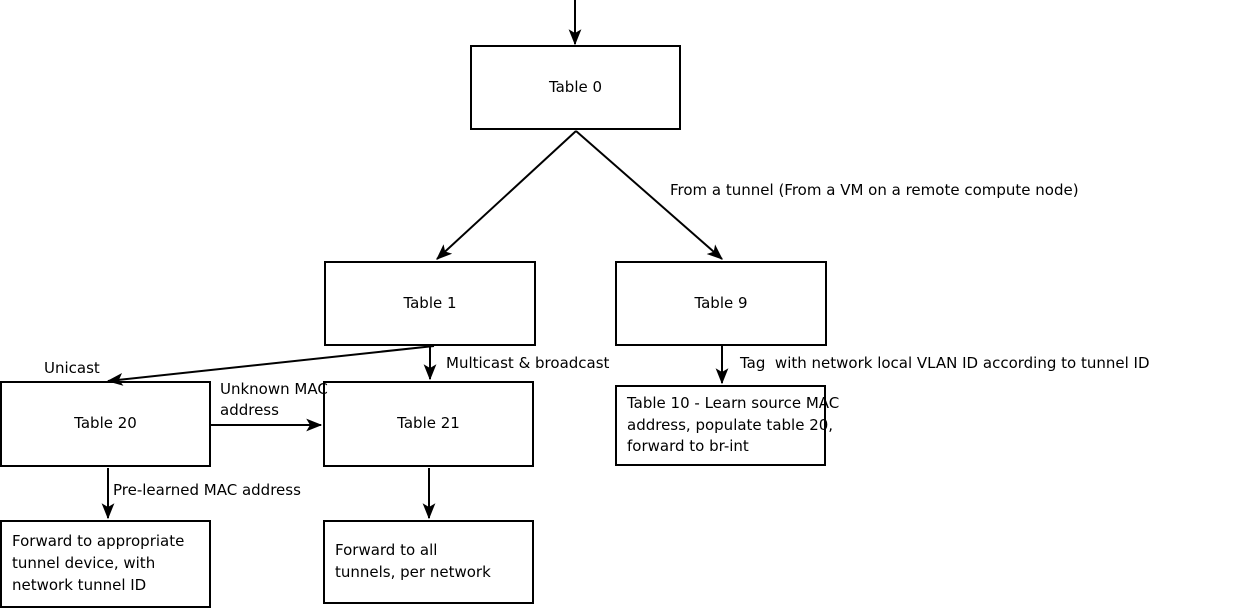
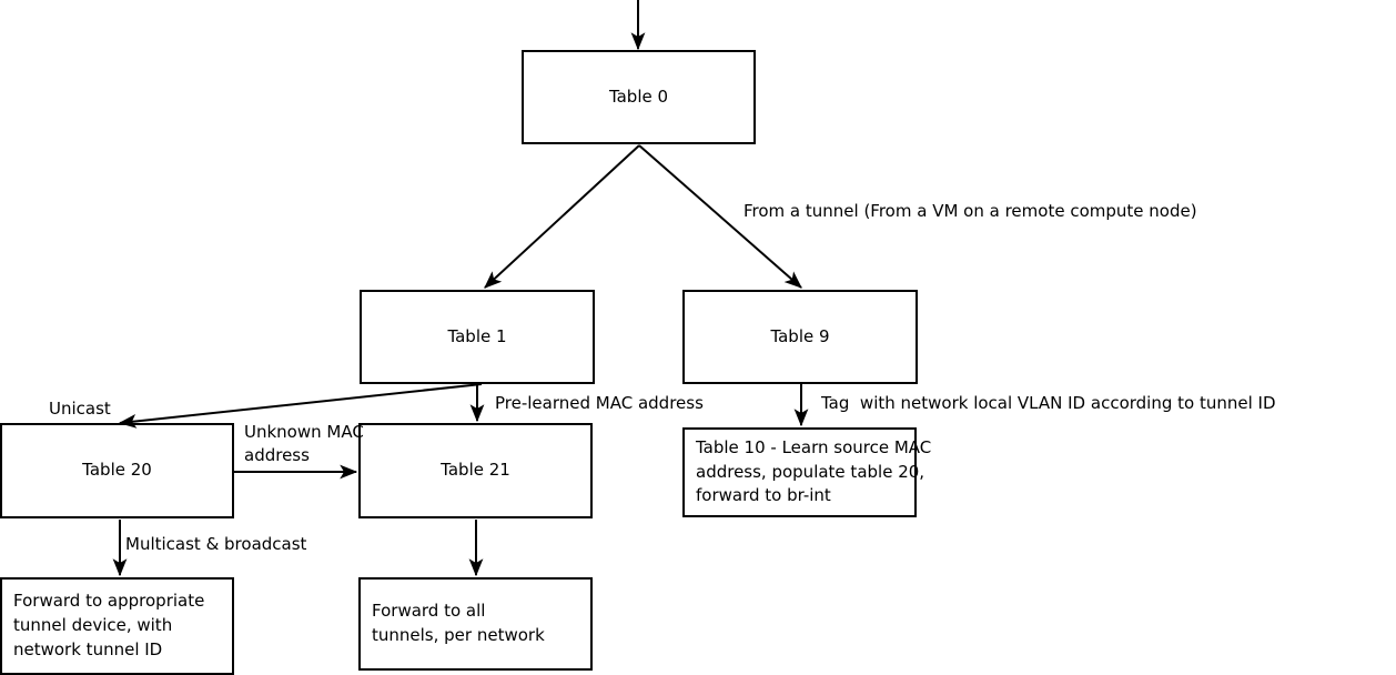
  Table 0
  Table 1
  Table 9
  Table 20
  Table 21
  Table 10 - Learn source MAC
  address, populate table 20,
  forward to br-int
  Forward to appropriate
  tunnel device, with
  network tunnel ID
  Forward to all
  tunnels, per network
  From a tunnel (From a VM on a remote compute node)
  Unicast
- Multicast & broadcast
+ Pre-learned MAC address
  Tag with network local VLAN ID according to tunnel ID
  Unknown MAC
  address
- Pre-learned MAC address
+ Multicast & broadcast
